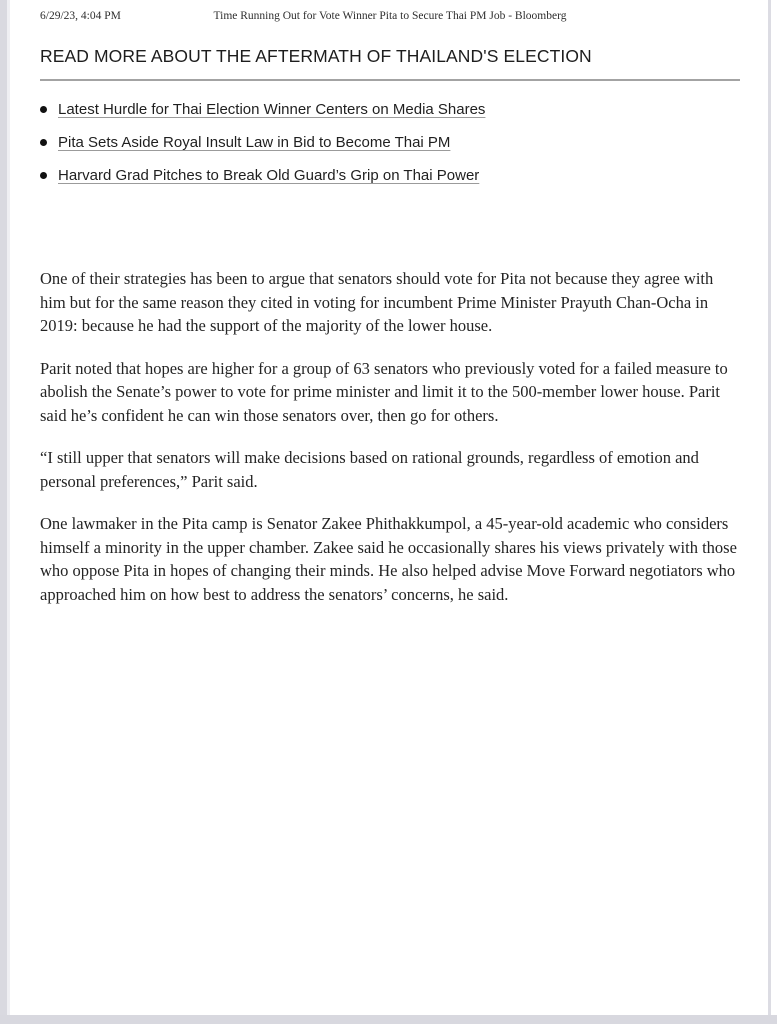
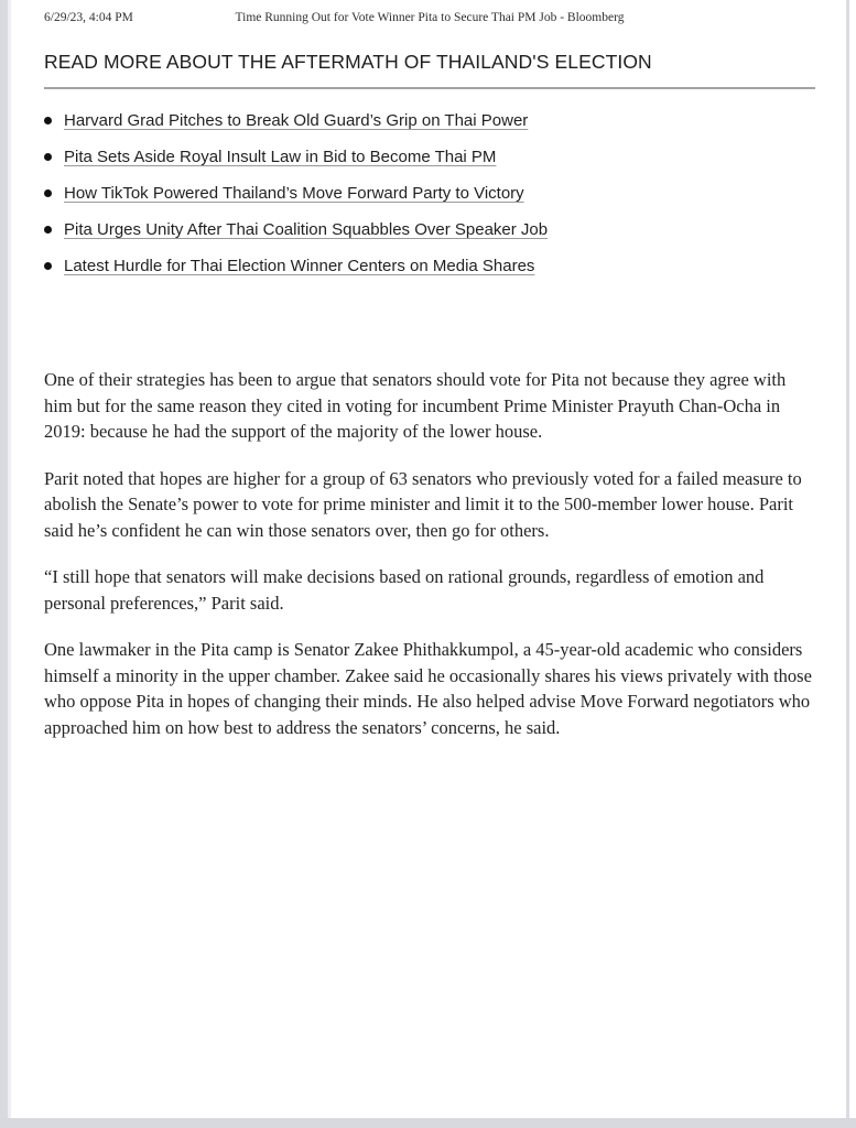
  6/29/23, 4:04 PM
  Time Running Out for Vote Winner Pita to Secure Thai PM Job - Bloomberg
  READ MORE ABOUT THE AFTERMATH OF THAILAND'S ELECTION
- Latest Hurdle for Thai Election Winner Centers on Media Shares
+ Harvard Grad Pitches to Break Old Guard’s Grip on Thai Power
  Pita Sets Aside Royal Insult Law in Bid to Become Thai PM
+ How TikTok Powered Thailand’s Move Forward Party to Victory
+ Pita Urges Unity After Thai Coalition Squabbles Over Speaker Job
- Harvard Grad Pitches to Break Old Guard’s Grip on Thai Power
+ Latest Hurdle for Thai Election Winner Centers on Media Shares
  One of their strategies has been to argue that senators should vote for Pita not because they agree with him but for the same reason they cited in voting for incumbent Prime Minister Prayuth Chan-Ocha in 2019: because he had the support of the majority of the lower house.
  Parit noted that hopes are higher for a group of 63 senators who previously voted for a failed measure to abolish the Senate’s power to vote for prime minister and limit it to the 500-member lower house. Parit said he’s confident he can win those senators over, then go for others.
- “I still upper that senators will make decisions based on rational grounds, regardless of emotion and personal preferences,” Parit said.
+ “I still hope that senators will make decisions based on rational grounds, regardless of emotion and personal preferences,” Parit said.
  One lawmaker in the Pita camp is Senator Zakee Phithakkumpol, a 45-year-old academic who considers himself a minority in the upper chamber. Zakee said he occasionally shares his views privately with those who oppose Pita in hopes of changing their minds. He also helped advise Move Forward negotiators who approached him on how best to address the senators’ concerns, he said.
